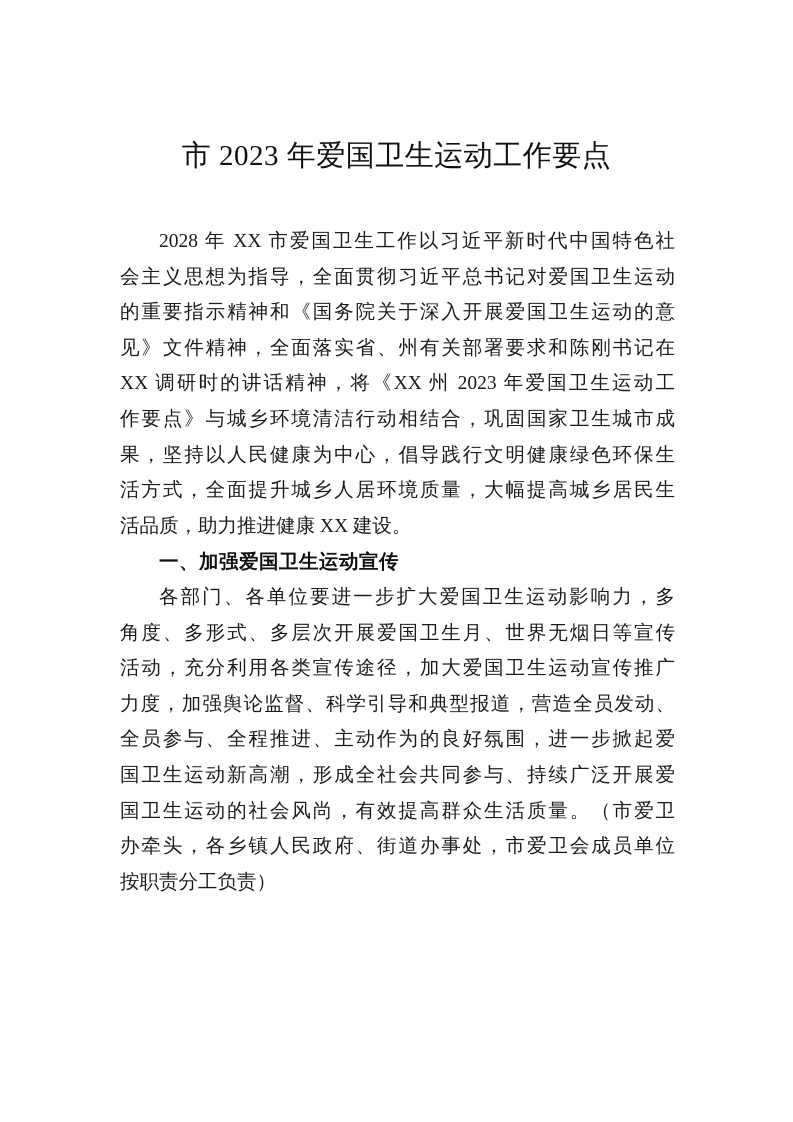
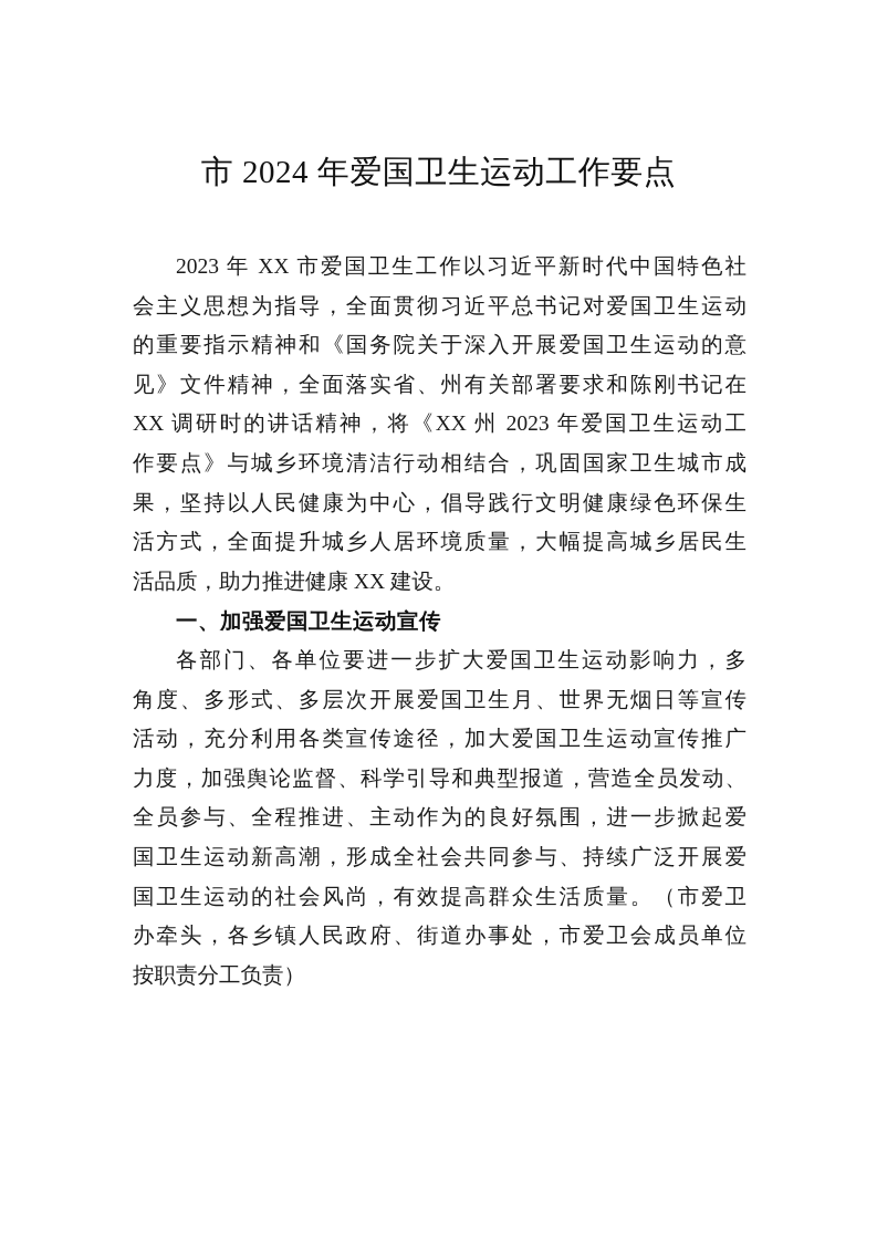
- 市 2023 年爱国卫生运动工作要点
+ 市 2024 年爱国卫生运动工作要点
- 2028 年 XX 市爱国卫生工作以习近平新时代中国特色社
+ 2023 年 XX 市爱国卫生工作以习近平新时代中国特色社
  会主义思想为指导，全面贯彻习近平总书记对爱国卫生运动
  的重要指示精神和《国务院关于深入开展爱国卫生运动的意
  见》文件精神，全面落实省、州有关部署要求和陈刚书记在
  XX 调研时的讲话精神，将《XX 州 2023 年爱国卫生运动工
  作要点》与城乡环境清洁行动相结合，巩固国家卫生城市成
  果，坚持以人民健康为中心，倡导践行文明健康绿色环保生
  活方式，全面提升城乡人居环境质量，大幅提高城乡居民生
  活品质，助力推进健康 XX 建设。
  一、加强爱国卫生运动宣传
  各部门、各单位要进一步扩大爱国卫生运动影响力，多
  角度、多形式、多层次开展爱国卫生月、世界无烟日等宣传
  活动，充分利用各类宣传途径，加大爱国卫生运动宣传推广
  力度，加强舆论监督、科学引导和典型报道，营造全员发动、
  全员参与、全程推进、主动作为的良好氛围，进一步掀起爱
  国卫生运动新高潮，形成全社会共同参与、持续广泛开展爱
  国卫生运动的社会风尚，有效提高群众生活质量。（市爱卫
  办牵头，各乡镇人民政府、街道办事处，市爱卫会成员单位
  按职责分工负责）
